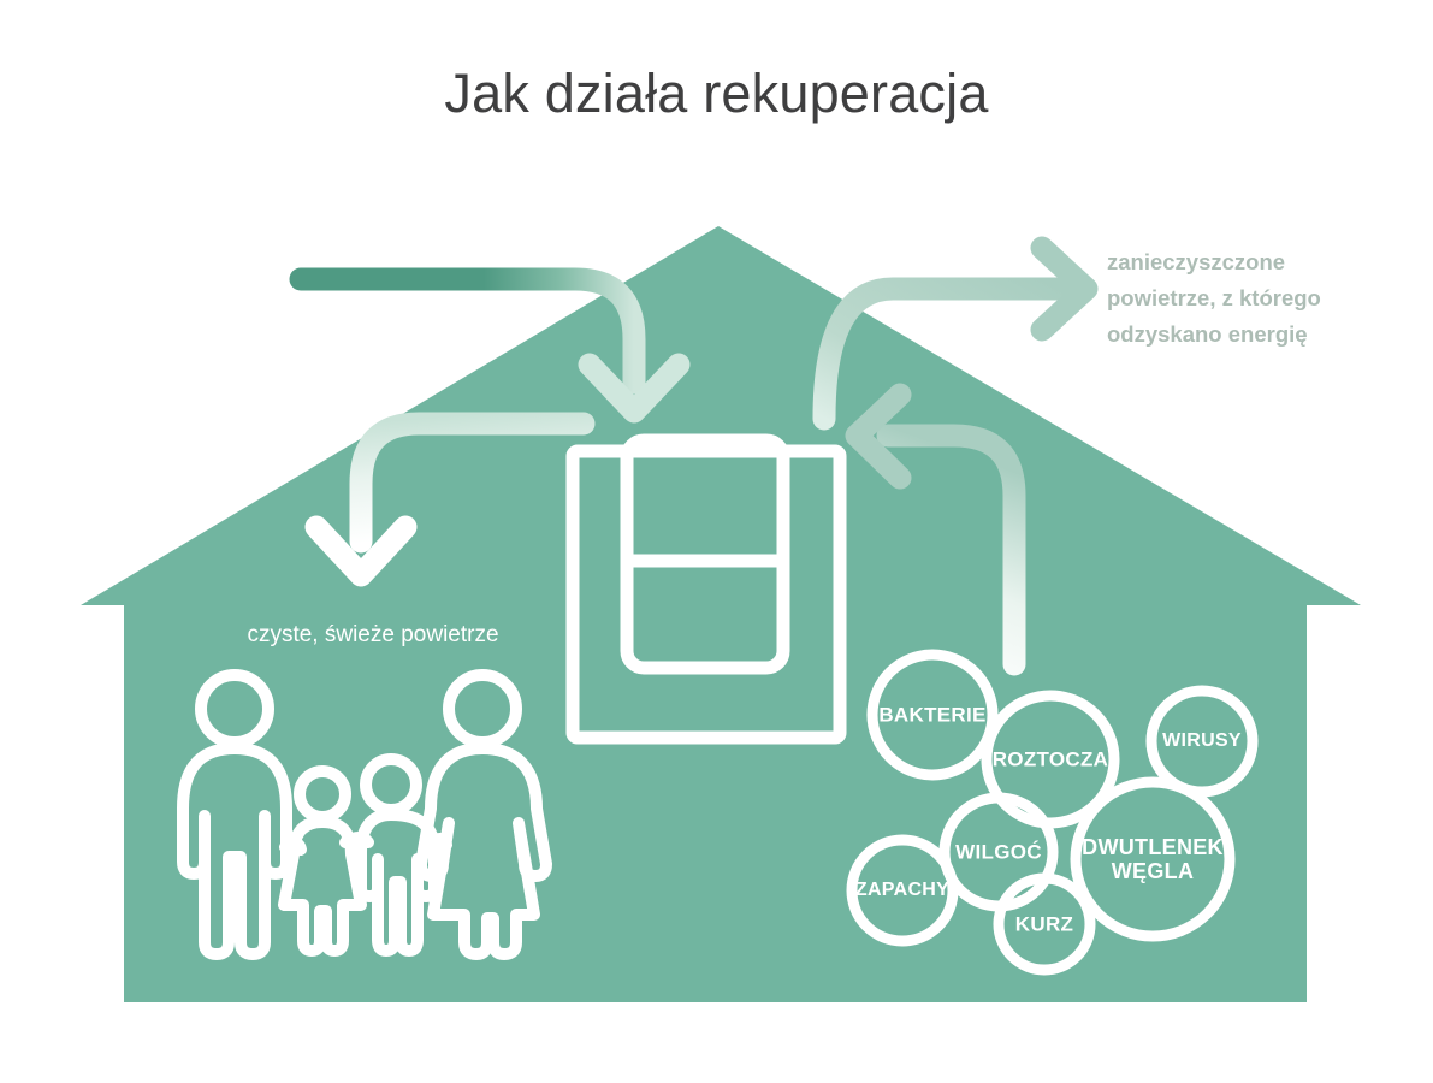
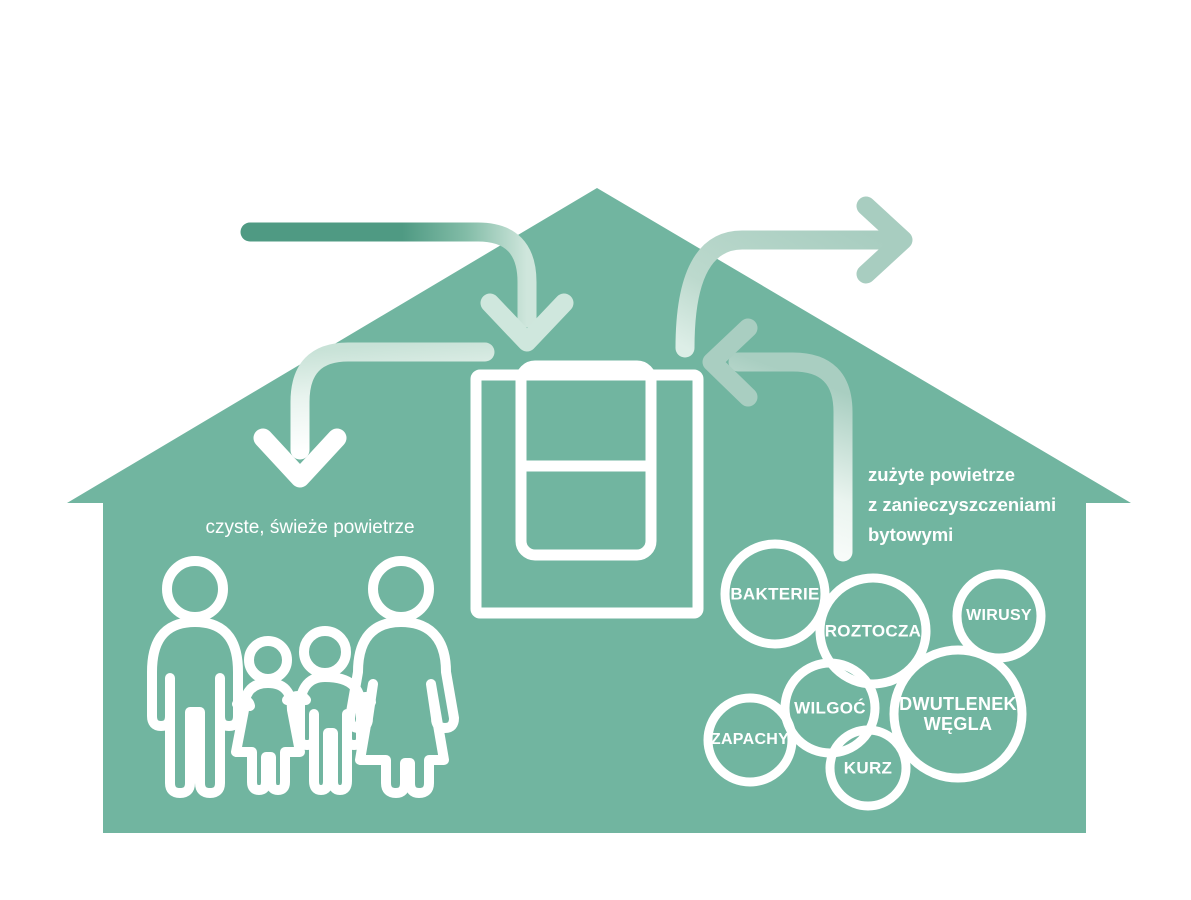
- Jak działa rekuperacja
- zanieczyszczone
- powietrze, z którego
- odzyskano energię
  czyste, świeże powietrze
+ zużyte powietrze
+ z zanieczyszczeniami
+ bytowymi
  BAKTERIE
  ROZTOCZA
  WIRUSY
  WILGOĆ
  DWUTLENEK
  WĘGLA
  ZAPACHY
  KURZ
